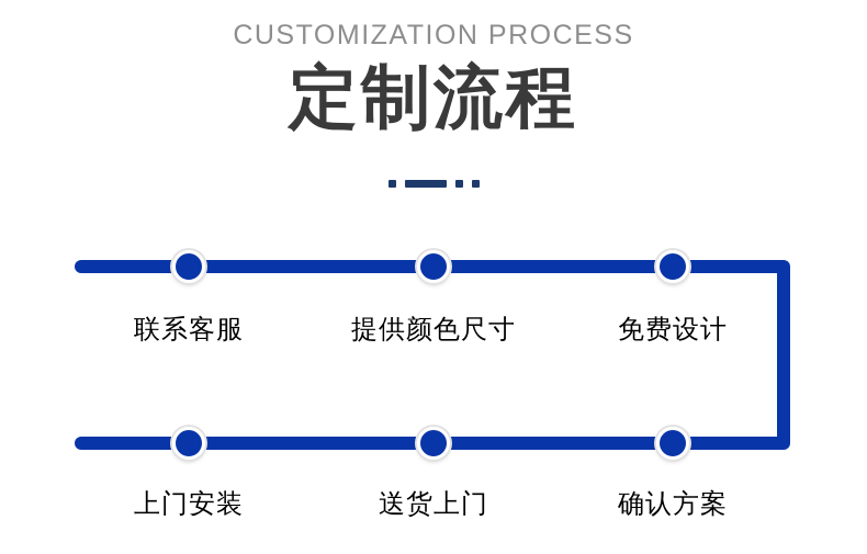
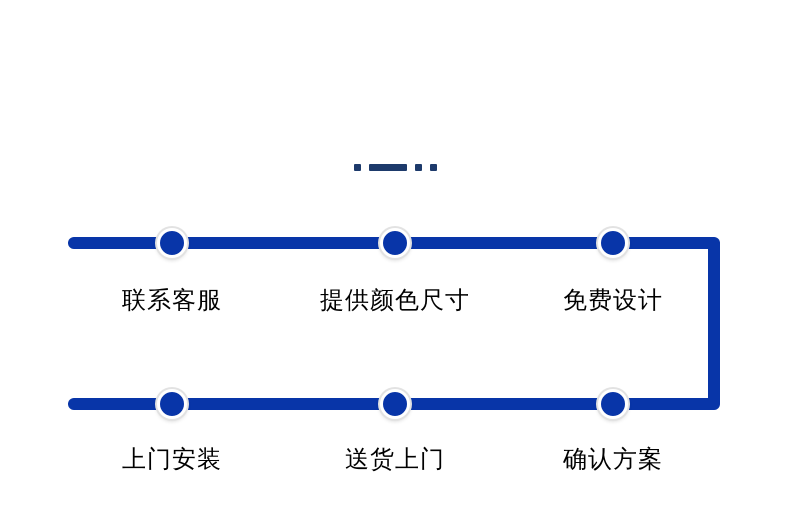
- CUSTOMIZATION PROCESS
- 定制流程
  联系客服
  提供颜色尺寸
  免费设计
  上门安装
  送货上门
  确认方案
